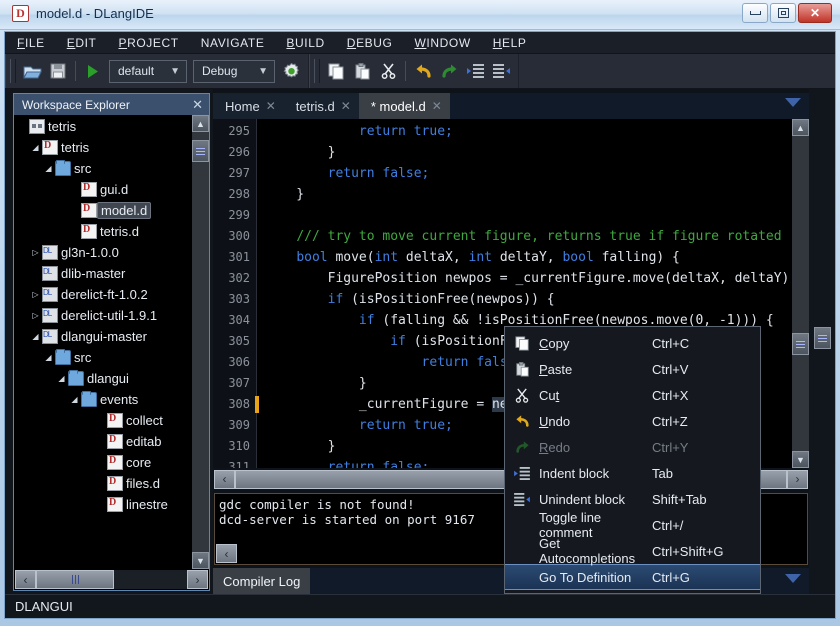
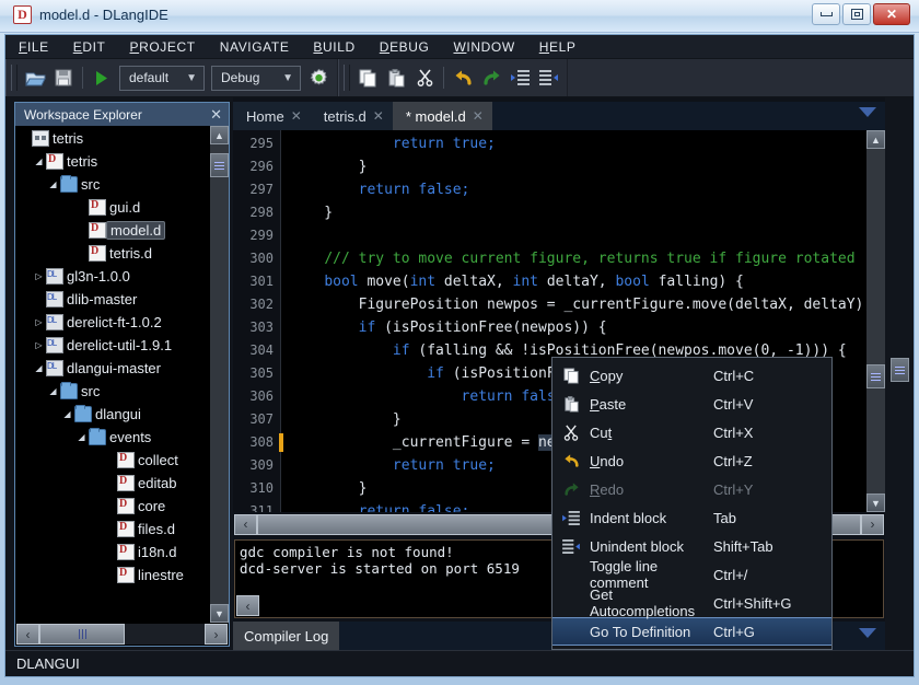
  D
  model.d - DLangIDE
  ✕
  FILE
  EDIT
  PROJECT
  NAVIGATE
  BUILD
  DEBUG
  WINDOW
  HELP
  default
  ▼
  Debug
  ▼
  Workspace Explorer
  ✕
  tetris
  ◢
  tetris
  ◢
  src
  gui.d
  model.d
  tetris.d
  ▷
  gl3n-1.0.0
  dlib-master
  ▷
  derelict-ft-1.0.2
  ▷
  derelict-util-1.9.1
  ◢
  dlangui-master
  ◢
  src
  ◢
  dlangui
  ◢
  events
  collect
  editab
  core
  files.d
+ i18n.d
  linestre
  ▲
  ▼
  ‹
  ›
  Home
  ✕
  tetris.d
  ✕
  * model.d
  ✕
  295
  296
  297
  298
  299
  300
  301
  302
  303
  304
  305
  306
  307
  308
  309
  310
  311
  return true;
  }
  return false;
  }
  /// try to move current figure, returns true if figure rotated
  bool move(int deltaX, int deltaY, bool falling) {
  FigurePosition newpos = _currentFigure.move(deltaX, deltaY)
  if (isPositionFree(newpos)) {
  if (falling && !isPositionFree(newpos.move(0, -1))) {
  return fal
  }
  _currentFigure = n
  return true;
  }
  return false;
  ▲
  ▼
  ‹
  ›
  gdc compiler is not found!
- dcd-server is started on port 9167
+ dcd-server is started on port 6519
  ‹
  Compiler Log
  DLANGUI
  Copy
  Ctrl+C
  Paste
  Ctrl+V
  Cut
  Ctrl+X
  Undo
  Ctrl+Z
  Redo
  Ctrl+Y
  Indent block
  Tab
  Unindent block
  Shift+Tab
  Toggle line comment
  Ctrl+/
  Get Autocompletions
  Ctrl+Shift+G
  Go To Definition
  Ctrl+G
